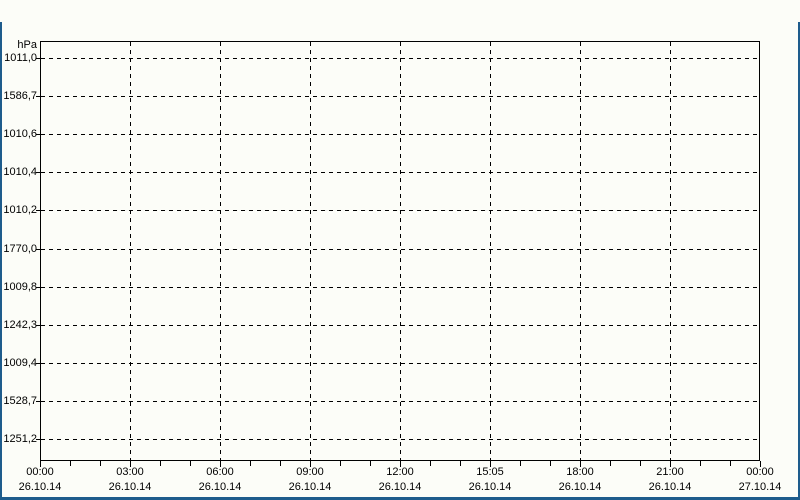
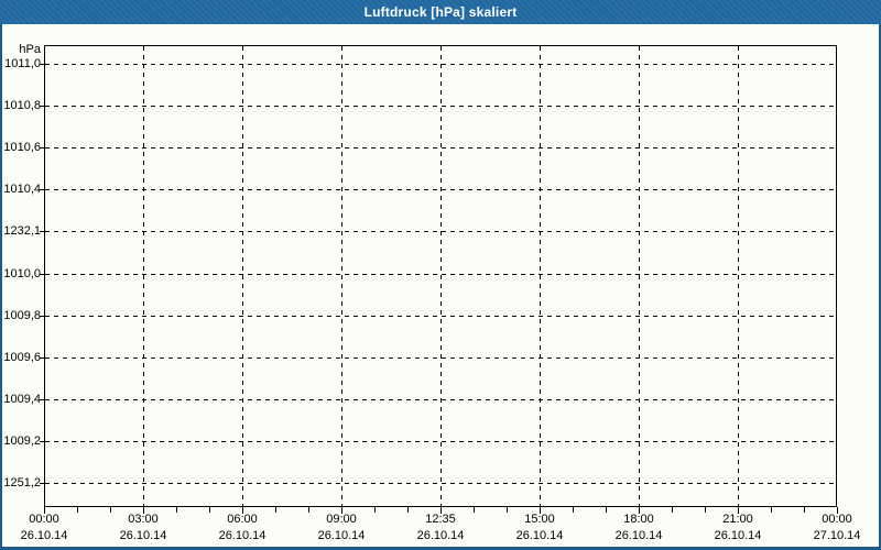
+ Luftdruck [hPa] skaliert
  hPa
  1011,0
- 1586,7
+ 1010,8
  1010,6
  1010,4
- 1010,2
+ 1232,1
- 1770,0
+ 1010,0
  1009,8
- 1242,3
+ 1009,6
  1009,4
- 1528,7
+ 1009,2
  1251,2
  00:00
  26.10.14
  03:00
  26.10.14
  06:00
  26.10.14
  09:00
  26.10.14
- 12:00
+ 12:35
  26.10.14
- 15:05
+ 15:00
  26.10.14
  18:00
  26.10.14
  21:00
  26.10.14
  00:00
  27.10.14
